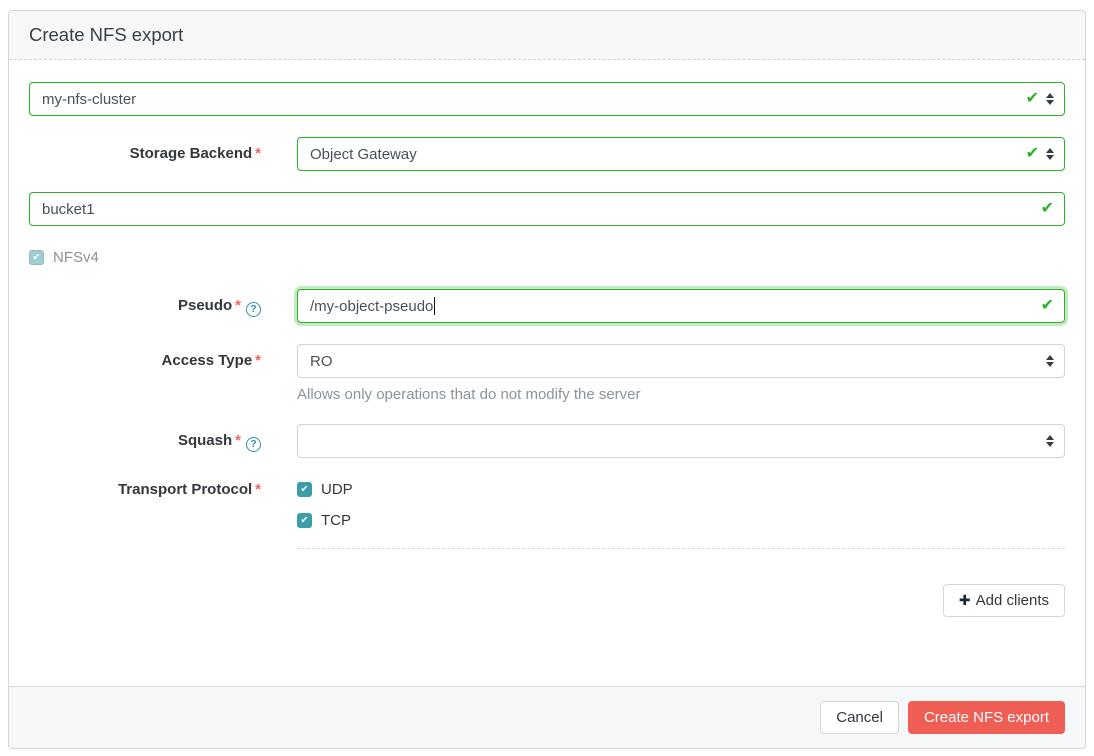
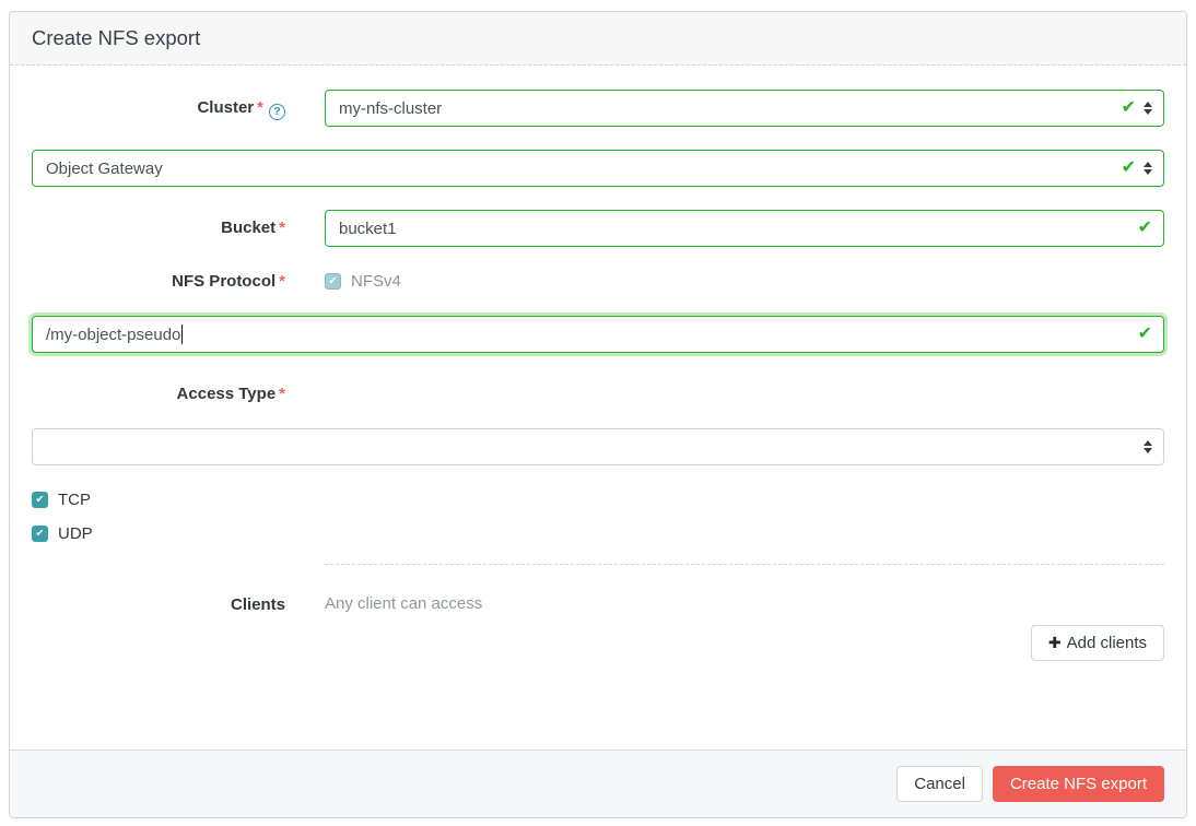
  Create NFS export
+ Cluster * ?
  my-nfs-cluster
  ✔
- Storage Backend *
  Object Gateway
  ✔
+ Bucket *
  bucket1
  ✔
+ NFS Protocol *
  ✔
  NFSv4
- Pseudo * ?
  /my-object-pseudo
  ✔
  Access Type *
- RO
- Allows only operations that do not modify the server
- Squash * ?
- Transport Protocol *
  ✔
- UDP
+ TCP
  ✔
- TCP
+ UDP
+ Clients
+ Any client can access
  ✚
  Add clients
  Cancel
  Create NFS export
